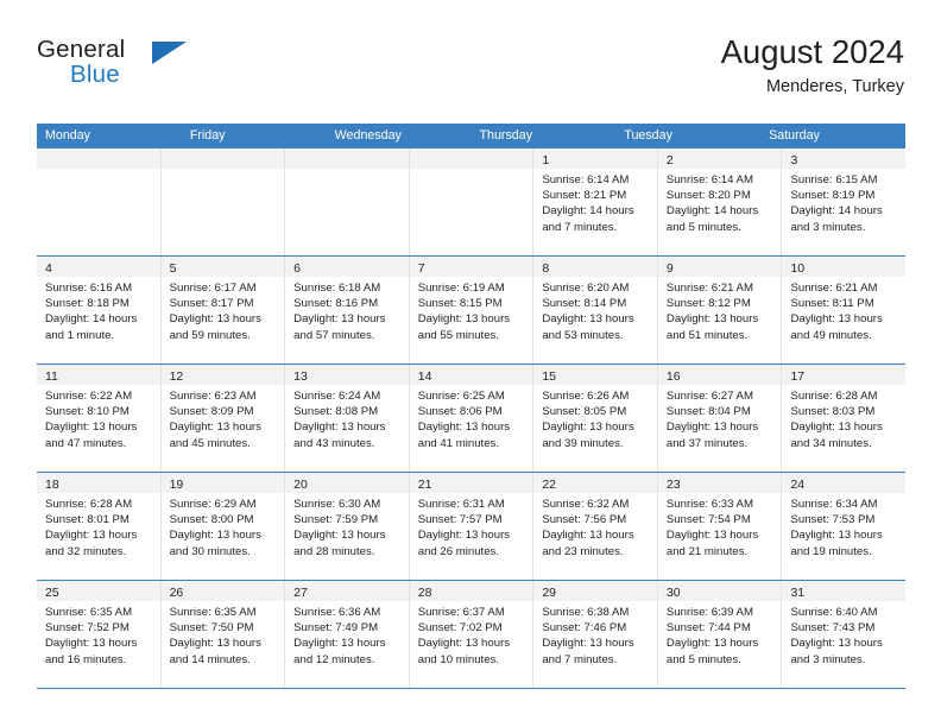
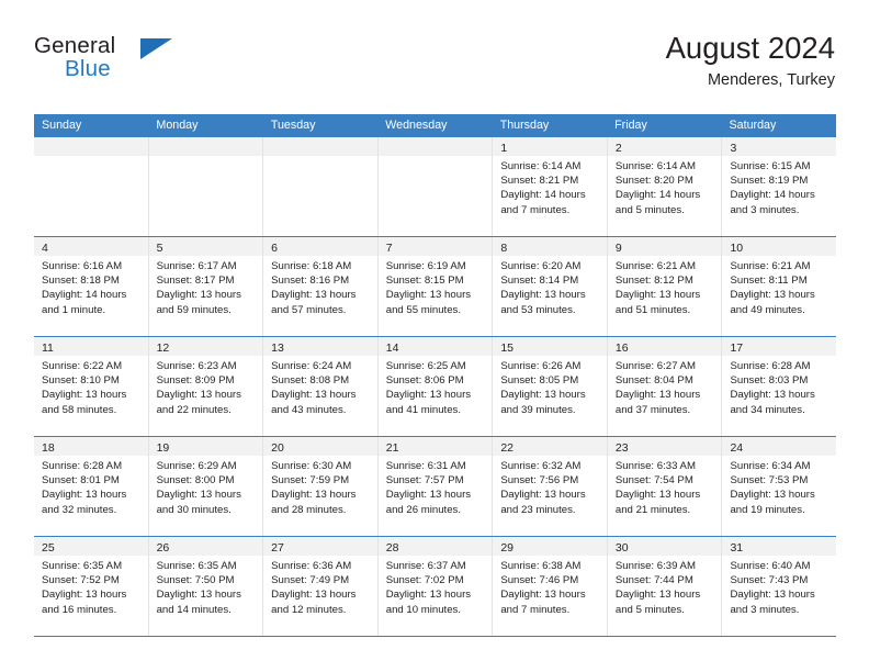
  General
  Blue
  August 2024
  Menderes, Turkey
+ Sunday
  Monday
- Friday
+ Tuesday
  Wednesday
  Thursday
- Tuesday
+ Friday
  Saturday
  1
  Sunrise: 6:14 AM
  Sunset: 8:21 PM
  Daylight: 14 hours
  and 7 minutes.
  2
  Sunrise: 6:14 AM
  Sunset: 8:20 PM
  Daylight: 14 hours
  and 5 minutes.
  3
  Sunrise: 6:15 AM
  Sunset: 8:19 PM
  Daylight: 14 hours
  and 3 minutes.
  4
  Sunrise: 6:16 AM
  Sunset: 8:18 PM
  Daylight: 14 hours
  and 1 minute.
  5
  Sunrise: 6:17 AM
  Sunset: 8:17 PM
  Daylight: 13 hours
  and 59 minutes.
  6
  Sunrise: 6:18 AM
  Sunset: 8:16 PM
  Daylight: 13 hours
  and 57 minutes.
  7
  Sunrise: 6:19 AM
  Sunset: 8:15 PM
  Daylight: 13 hours
  and 55 minutes.
  8
  Sunrise: 6:20 AM
  Sunset: 8:14 PM
  Daylight: 13 hours
  and 53 minutes.
  9
  Sunrise: 6:21 AM
  Sunset: 8:12 PM
  Daylight: 13 hours
  and 51 minutes.
  10
  Sunrise: 6:21 AM
  Sunset: 8:11 PM
  Daylight: 13 hours
  and 49 minutes.
  11
  Sunrise: 6:22 AM
  Sunset: 8:10 PM
  Daylight: 13 hours
- and 47 minutes.
+ and 58 minutes.
  12
  Sunrise: 6:23 AM
  Sunset: 8:09 PM
  Daylight: 13 hours
- and 45 minutes.
+ and 22 minutes.
  13
  Sunrise: 6:24 AM
  Sunset: 8:08 PM
  Daylight: 13 hours
  and 43 minutes.
  14
  Sunrise: 6:25 AM
  Sunset: 8:06 PM
  Daylight: 13 hours
  and 41 minutes.
  15
  Sunrise: 6:26 AM
  Sunset: 8:05 PM
  Daylight: 13 hours
  and 39 minutes.
  16
  Sunrise: 6:27 AM
  Sunset: 8:04 PM
  Daylight: 13 hours
  and 37 minutes.
  17
  Sunrise: 6:28 AM
  Sunset: 8:03 PM
  Daylight: 13 hours
  and 34 minutes.
  18
  Sunrise: 6:28 AM
  Sunset: 8:01 PM
  Daylight: 13 hours
  and 32 minutes.
  19
  Sunrise: 6:29 AM
  Sunset: 8:00 PM
  Daylight: 13 hours
  and 30 minutes.
  20
  Sunrise: 6:30 AM
  Sunset: 7:59 PM
  Daylight: 13 hours
  and 28 minutes.
  21
  Sunrise: 6:31 AM
  Sunset: 7:57 PM
  Daylight: 13 hours
  and 26 minutes.
  22
  Sunrise: 6:32 AM
  Sunset: 7:56 PM
  Daylight: 13 hours
  and 23 minutes.
  23
  Sunrise: 6:33 AM
  Sunset: 7:54 PM
  Daylight: 13 hours
  and 21 minutes.
  24
  Sunrise: 6:34 AM
  Sunset: 7:53 PM
  Daylight: 13 hours
  and 19 minutes.
  25
  Sunrise: 6:35 AM
  Sunset: 7:52 PM
  Daylight: 13 hours
  and 16 minutes.
  26
  Sunrise: 6:35 AM
  Sunset: 7:50 PM
  Daylight: 13 hours
  and 14 minutes.
  27
  Sunrise: 6:36 AM
  Sunset: 7:49 PM
  Daylight: 13 hours
  and 12 minutes.
  28
  Sunrise: 6:37 AM
  Sunset: 7:02 PM
  Daylight: 13 hours
  and 10 minutes.
  29
  Sunrise: 6:38 AM
  Sunset: 7:46 PM
  Daylight: 13 hours
  and 7 minutes.
  30
  Sunrise: 6:39 AM
  Sunset: 7:44 PM
  Daylight: 13 hours
  and 5 minutes.
  31
  Sunrise: 6:40 AM
  Sunset: 7:43 PM
  Daylight: 13 hours
  and 3 minutes.
